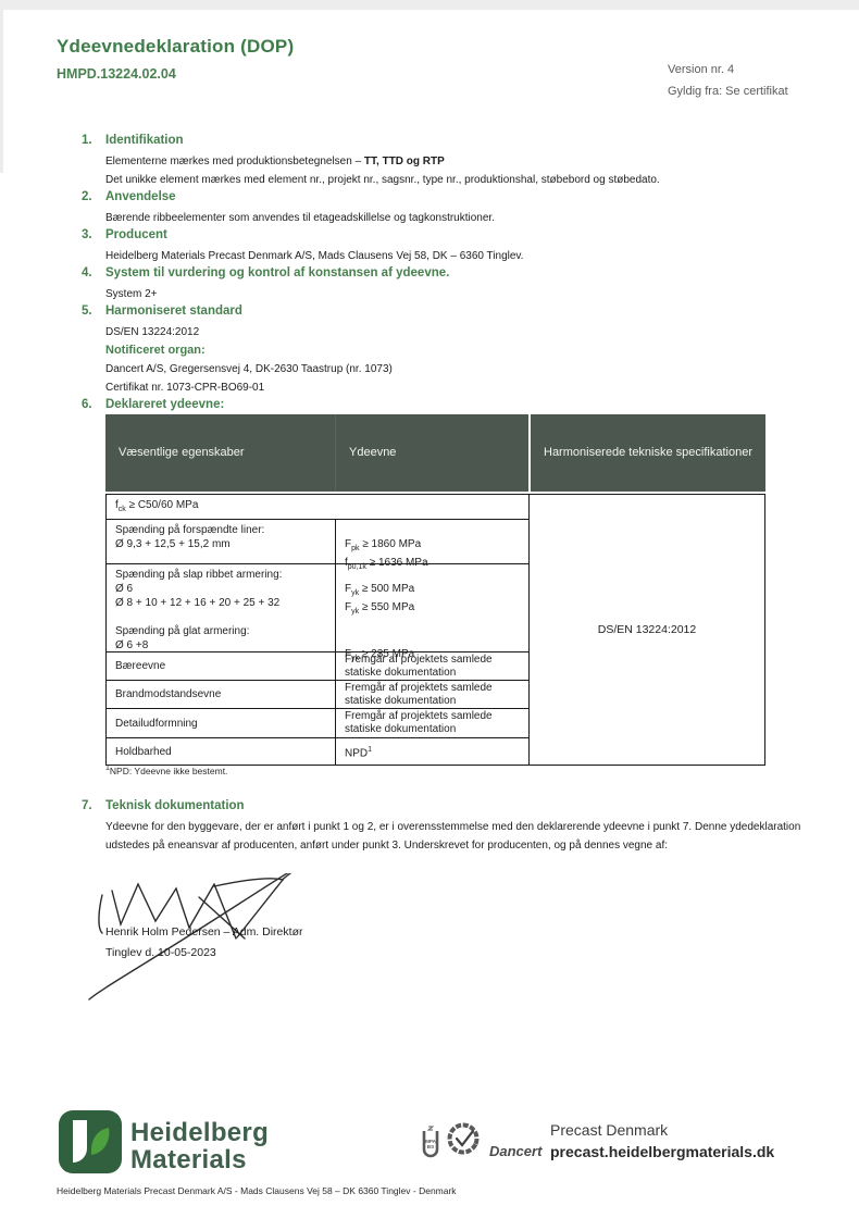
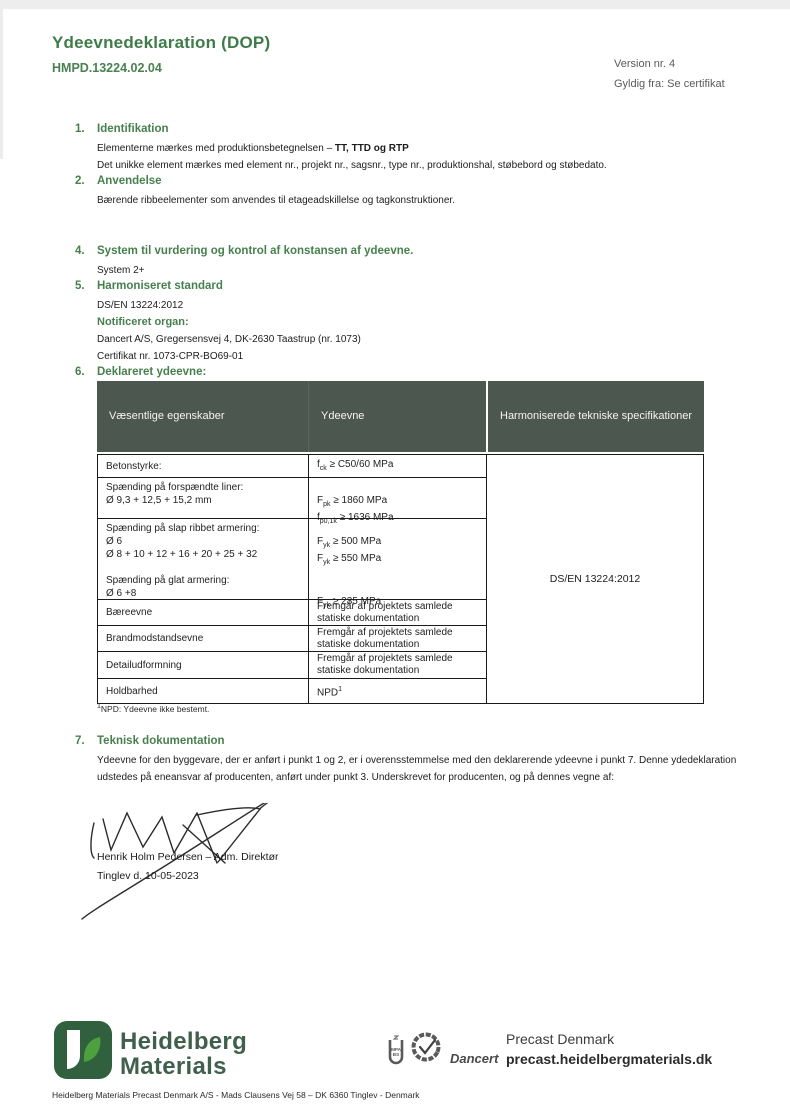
  Ydeevnedeklaration (DOP)
  HMPD.13224.02.04
  Version nr. 4
  Gyldig fra: Se certifikat
  1.
  Identifikation
  Elementerne mærkes med produktionsbetegnelsen – TT, TTD og RTP
  Det unikke element mærkes med element nr., projekt nr., sagsnr., type nr., produktionshal, støbebord og støbedato.
  2.
  Anvendelse
  Bærende ribbeelementer som anvendes til etageadskillelse og tagkonstruktioner.
- 3.
- Producent
- Heidelberg Materials Precast Denmark A/S, Mads Clausens Vej 58, DK – 6360 Tinglev.
  4.
  System til vurdering og kontrol af konstansen af ydeevne.
  System 2+
  5.
  Harmoniseret standard
  DS/EN 13224:2012
  Notificeret organ:
  Dancert A/S, Gregersensvej 4, DK-2630 Taastrup (nr. 1073)
  Certifikat nr. 1073-CPR-BO69-01
  6.
  Deklareret ydeevne:
  Væsentlige egenskaber
  Ydeevne
  Harmoniserede tekniske specifikationer
+ Betonstyrke:
  f ≥ C50/60 MPa
  Spænding på forspændte liner:
  Ø 9,3 + 12,5 + 15,2 mm
  F ≥ 1860 MPa
  Spænding på slap ribbet armering:
  Ø 6
  Ø 8 + 10 + 12 + 16 + 20 + 25 + 32
  Spænding på glat armering:
  Ø 6 +8
  F ≥ 500 MPa
  F ≥ 550 MPa
  F ≥ 235 MPa
  Bæreevne
  Fremgår af projektets samlede
  statiske dokumentation
  Brandmodstandsevne
  Fremgår af projektets samlede
  statiske dokumentation
  Detailudformning
  Fremgår af projektets samlede
  statiske dokumentation
  Holdbarhed
  NPD
  DS/EN 13224:2012
  NPD: Ydeevne ikke bestemt.
  7.
  Teknisk dokumentation
  Ydeevne for den byggevare, der er anført i punkt 1 og 2, er i overensstemmelse med den deklarerende ydeevne i punkt 7. Denne ydedeklaration udstedes på eneansvar af producenten, anført under punkt 3. Underskrevet for producenten, og på dennes vegne af:
  Henrik Holm Pedersen – Adm. Direktør
  Tinglev d. 10-05-2023
  Heidelberg
  Materials
  Dancert
  Precast Denmark
  precast.heidelbergmaterials.dk
  Heidelberg Materials Precast Denmark A/S - Mads Clausens Vej 58 – DK 6360 Tinglev - Denmark
